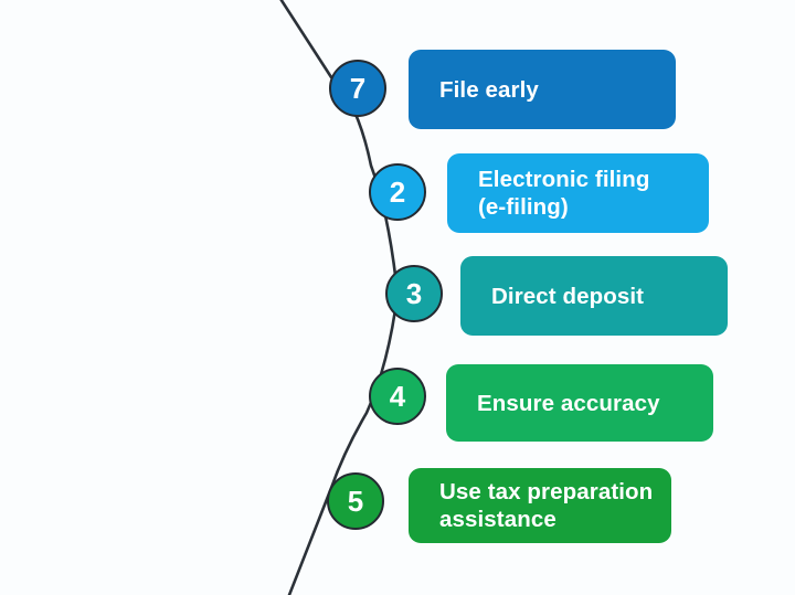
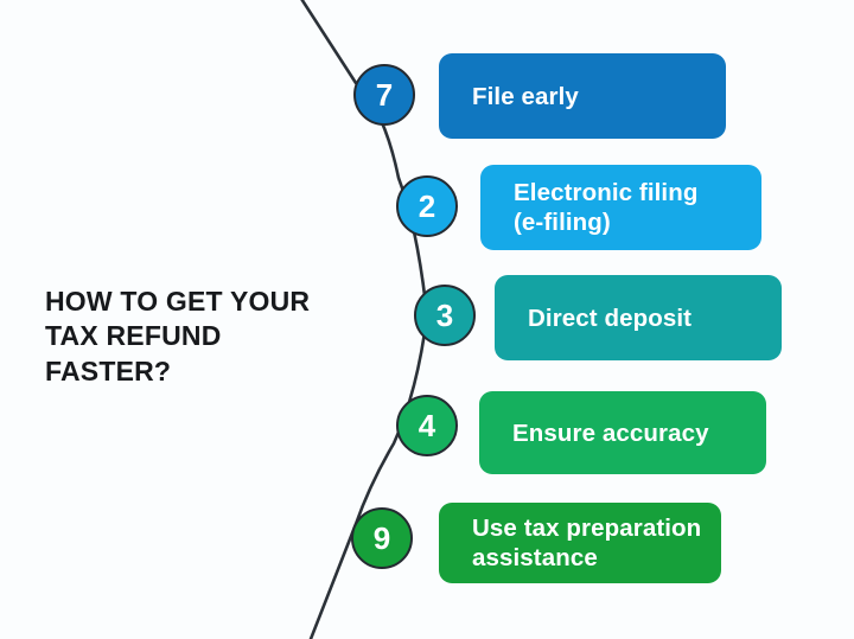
+ HOW TO GET YOUR
+ TAX REFUND
+ FASTER?
  7
  File early
  2
  Electronic filing
  (e-filing)
  3
  Direct deposit
  4
  Ensure accuracy
- 5
+ 9
  Use tax preparation
  assistance
